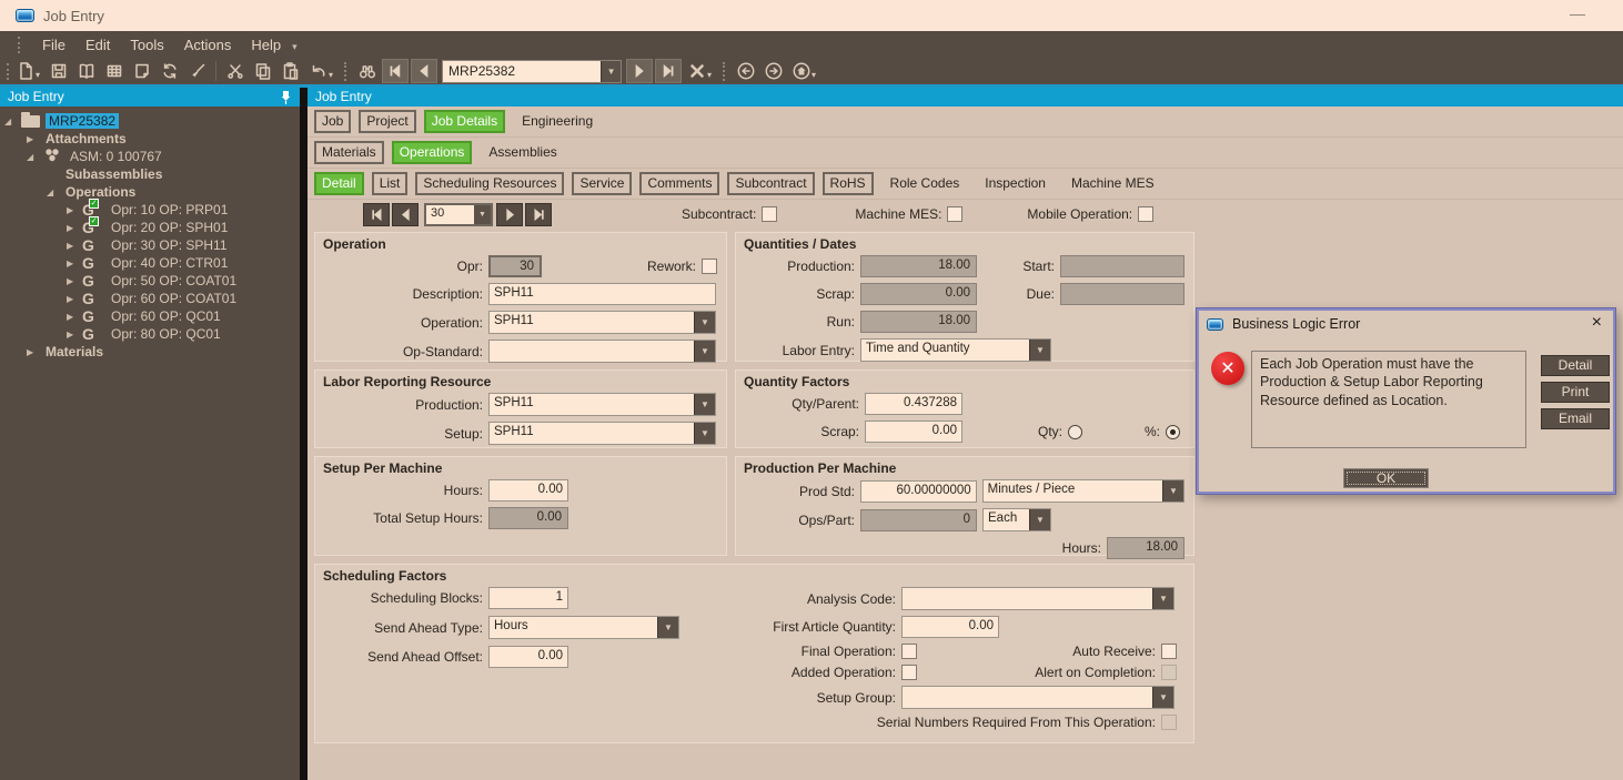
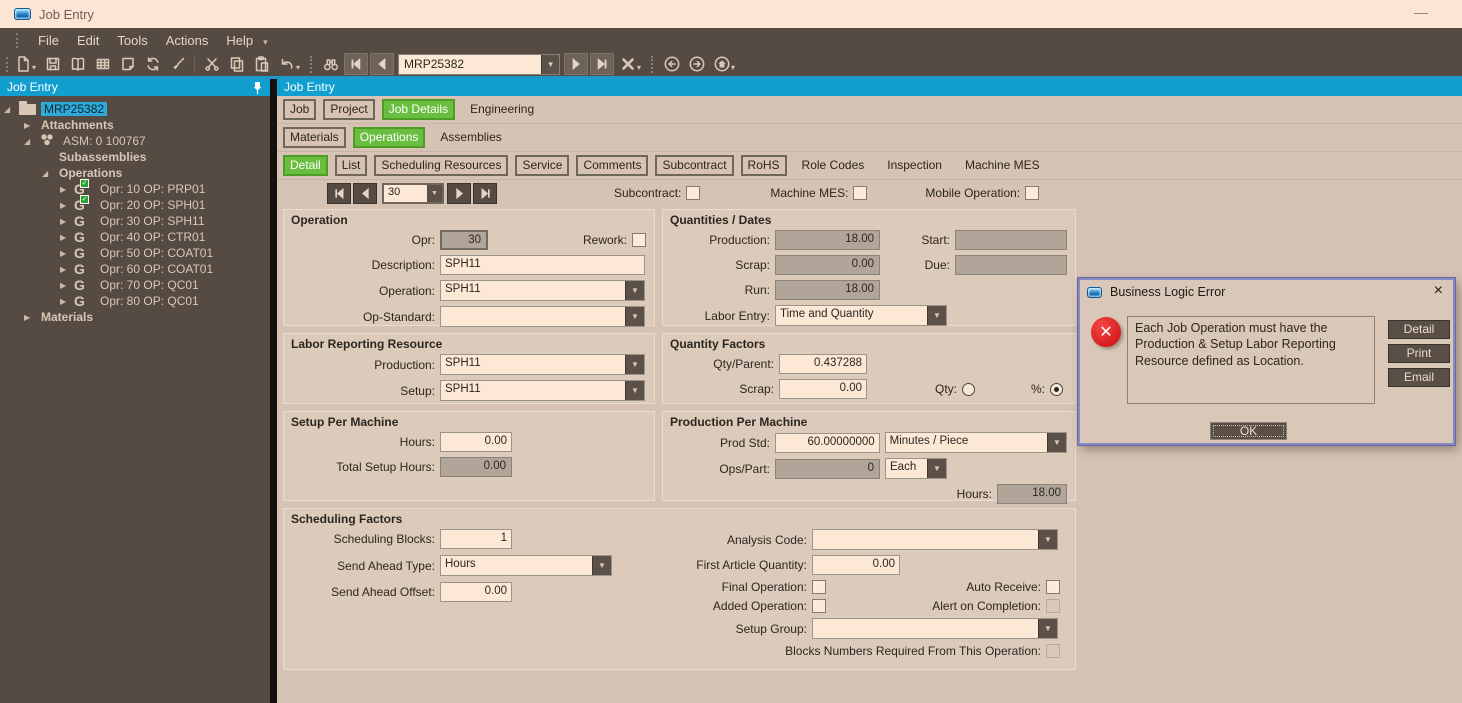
  Job Entry
  —
  File
  Edit
  Tools
  Actions
  Help
  ▾
  ▾
  ▾
  MRP25382
  ▼
  ▾
  ▾
  Job Entry
  ◢
  MRP25382
  ▶
  Attachments
  ◢
  ASM: 0 100767
  Subassemblies
  ◢
  Operations
  ▶
  G
  Opr: 10 OP: PRP01
  ▶
  G
  Opr: 20 OP: SPH01
  ▶
  G
  Opr: 30 OP: SPH11
  ▶
  G
  Opr: 40 OP: CTR01
  ▶
  G
  Opr: 50 OP: COAT01
  ▶
  G
  Opr: 60 OP: COAT01
  ▶
  G
- Opr: 60 OP: QC01
+ Opr: 70 OP: QC01
  ▶
  G
  Opr: 80 OP: QC01
  ▶
  Materials
  Job Entry
  Job
  Project
  Job Details
  Engineering
  Materials
  Operations
  Assemblies
  Detail
  List
  Scheduling Resources
  Service
  Comments
  Subcontract
  RoHS
  Role Codes
  Inspection
  Machine MES
  30
  Subcontract:
  Machine MES:
  Mobile Operation:
  Operation
  Opr:
  30
  Rework:
  Description:
  SPH11
  Operation:
  SPH11
  ▼
  Op-Standard:
  ▼
  Quantities / Dates
  Production:
  18.00
  Start:
  Scrap:
  0.00
  Due:
  Run:
  18.00
  Labor Entry:
  Time and Quantity
  ▼
  Labor Reporting Resource
  Production:
  SPH11
  ▼
  Setup:
  SPH11
  ▼
  Quantity Factors
  Qty/Parent:
  0.437288
  Scrap:
  0.00
  Qty:
  %:
  Setup Per Machine
  Hours:
  0.00
  Total Setup Hours:
  0.00
  Production Per Machine
  Prod Std:
  60.00000000
  Minutes / Piece
  ▼
  Ops/Part:
  0
  Each
  ▼
  Hours:
  18.00
  Scheduling Factors
  Scheduling Blocks:
  1
  Send Ahead Type:
  Hours
  ▼
  Send Ahead Offset:
  0.00
  Analysis Code:
  ▼
  First Article Quantity:
  0.00
  Final Operation:
  Auto Receive:
  Added Operation:
  Alert on Completion:
  Setup Group:
  ▼
- Serial Numbers Required From This Operation:
+ Blocks Numbers Required From This Operation:
  Business Logic Error
  ×
  ✕
  Each Job Operation must have the Production & Setup Labor Reporting Resource defined as Location.
  Detail
  Print
  Email
  OK
